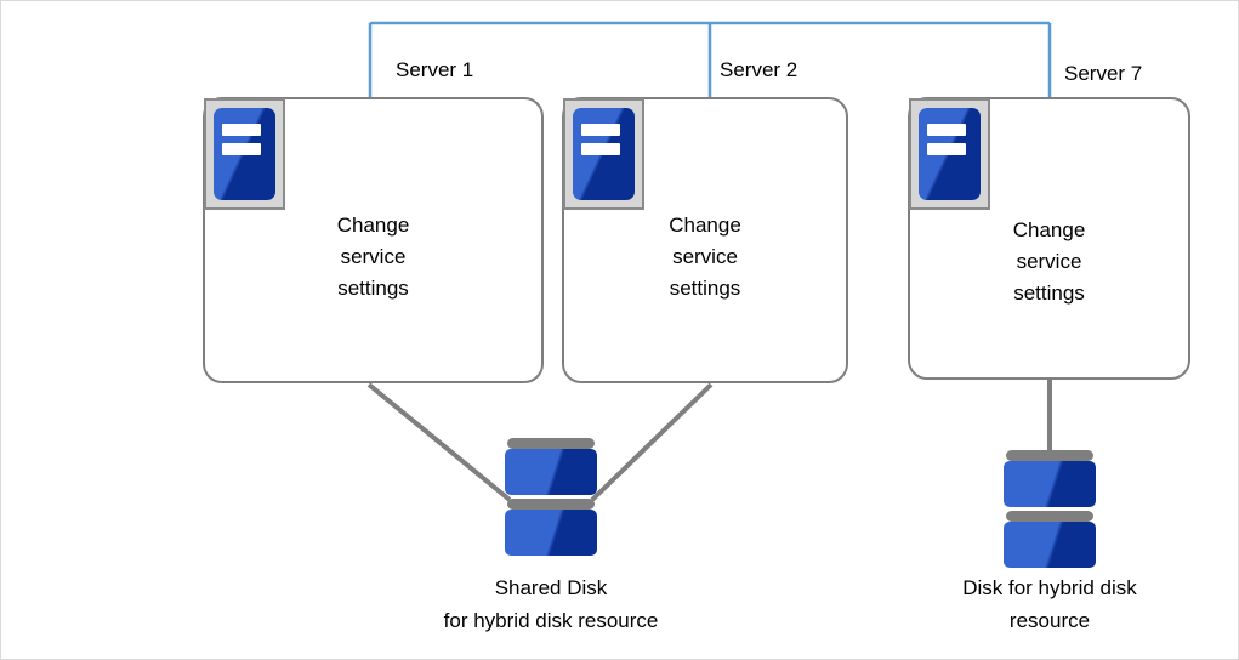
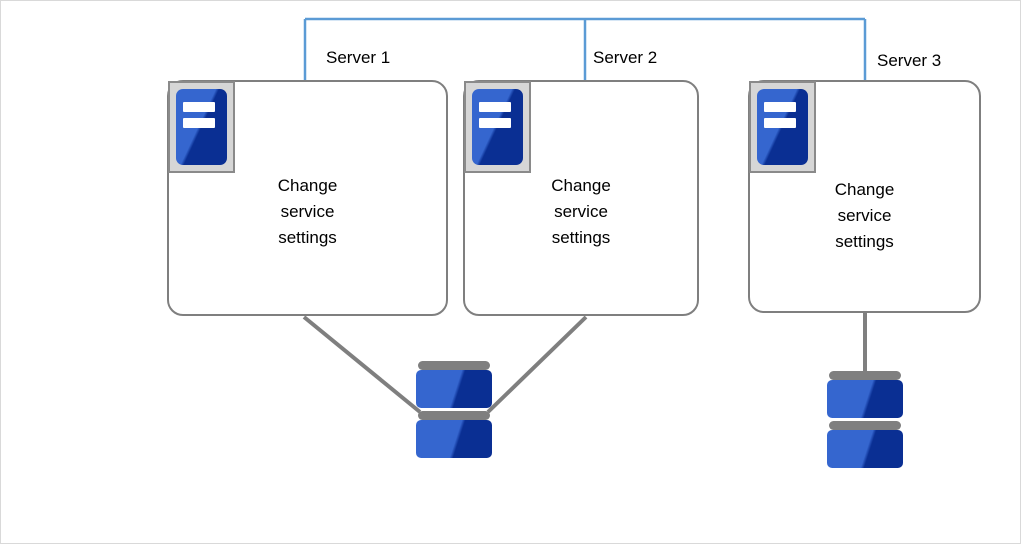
  Server 1
  Server 2
- Server 7
+ Server 3
  Change
  service
  settings
  Change
  service
  settings
  Change
  service
  settings
- Shared Disk
- for hybrid disk resource
- Disk for hybrid disk
- resource
